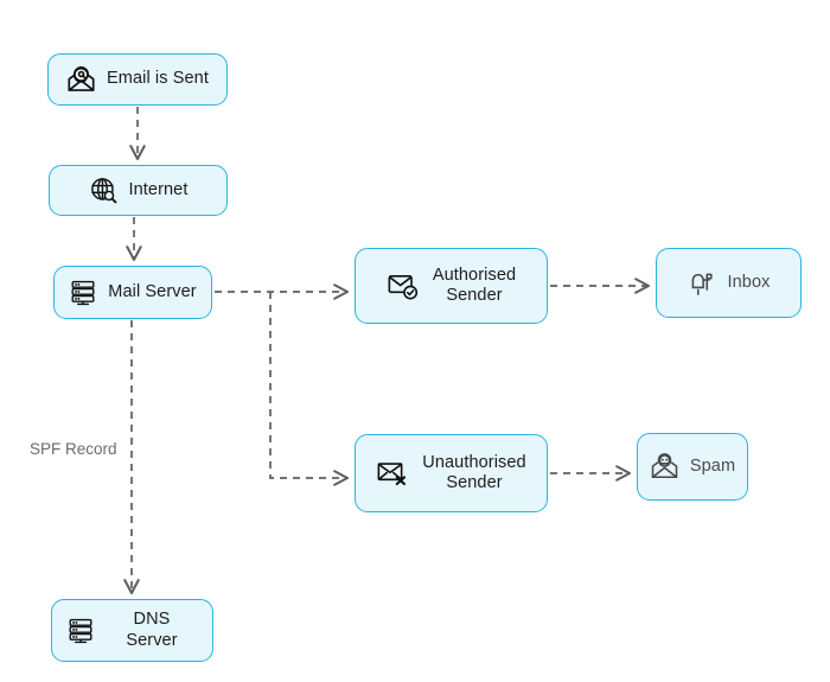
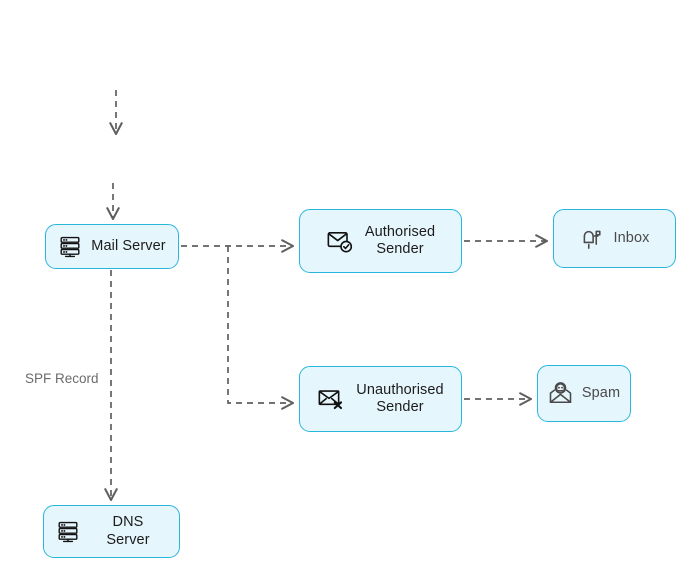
  SPF Record
- Email is Sent
- Internet
  Mail Server
  DNS Server
  Authorised
  Sender
  Unauthorised
  Sender
  Inbox
  Spam
